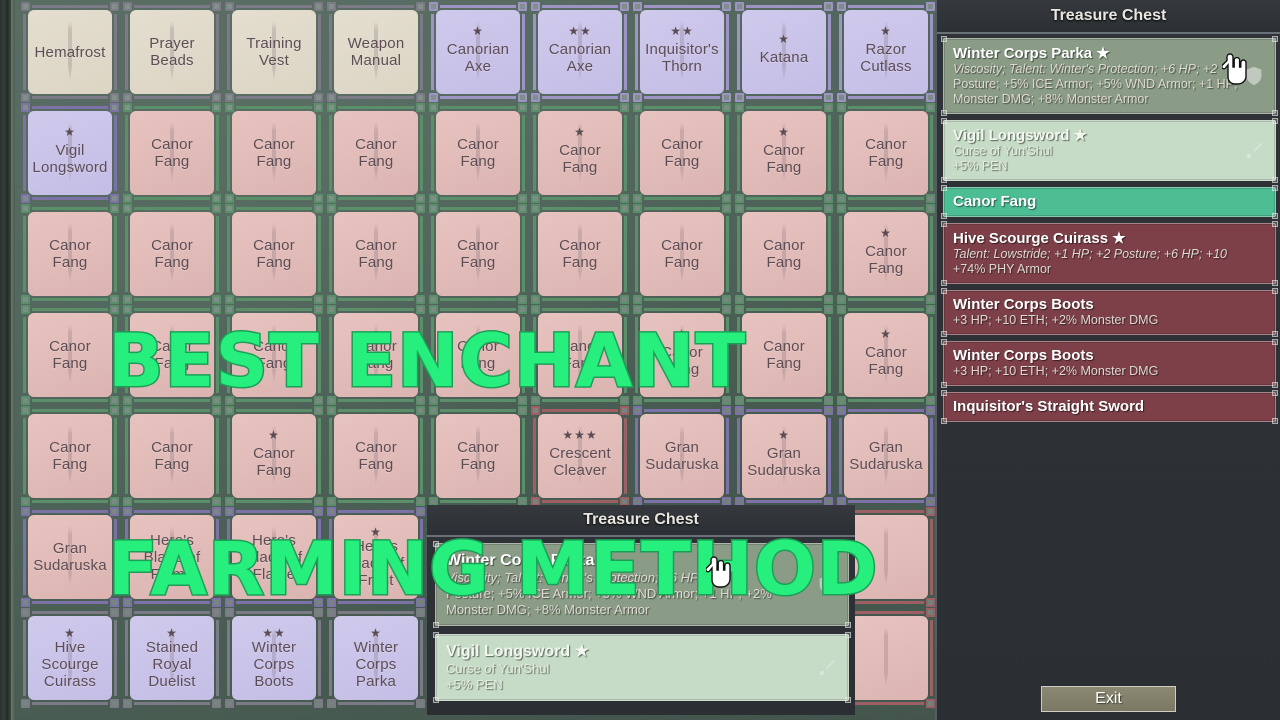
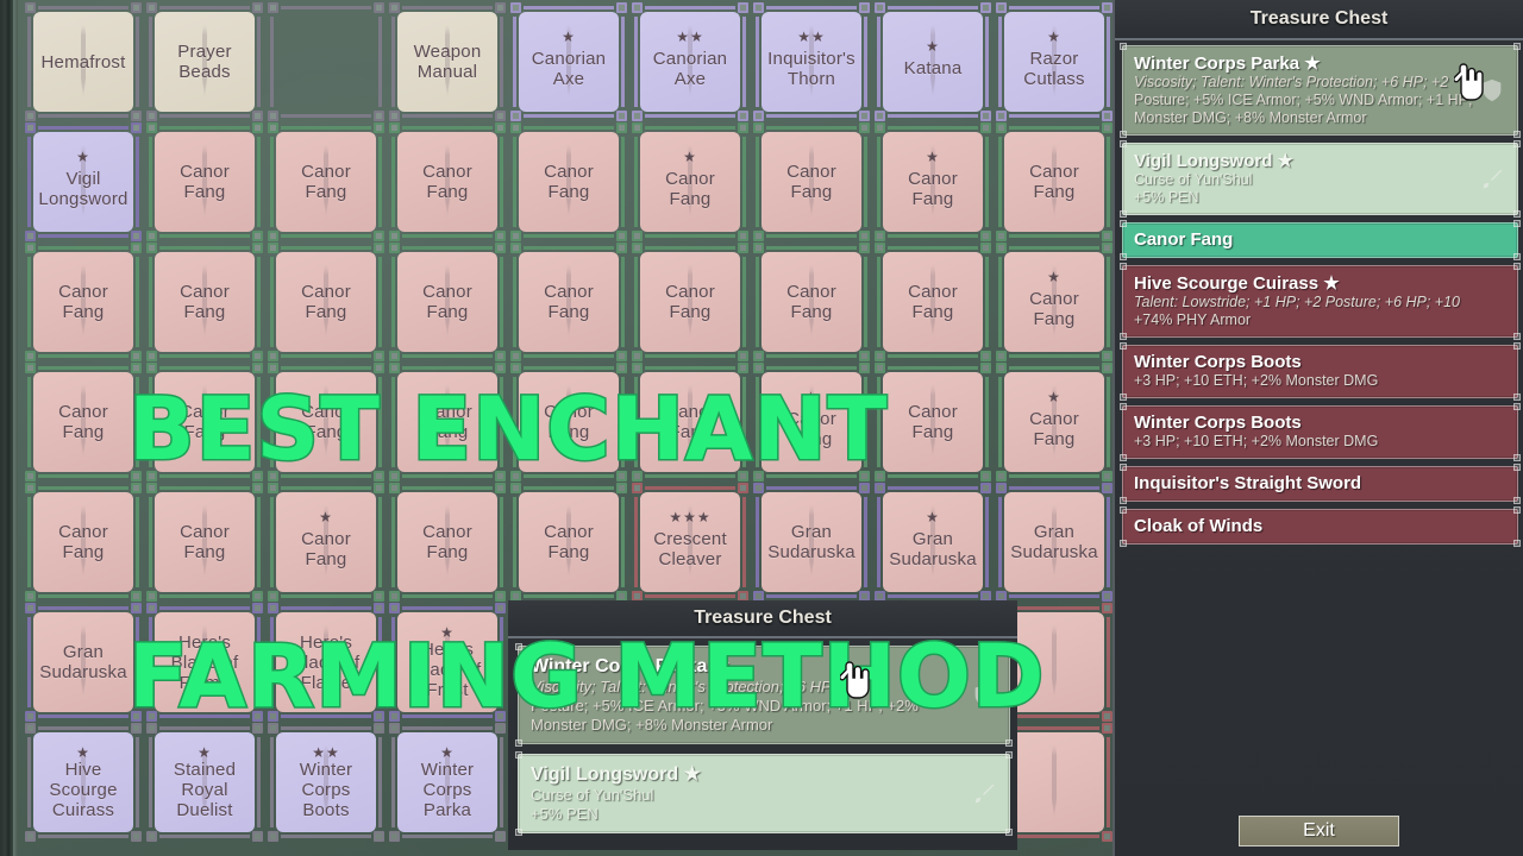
  Hemafrost
  Prayer
  Beads
- Training
- Vest
  Weapon
  Manual
  ★
  Canorian
  Axe
  ★★
  Canorian
  Axe
  ★★
  Inquisitor's
  Thorn
  ★
  Katana
  ★
  Razor
  Cutlass
  ★
  Vigil
  Longsword
  Canor
  Fang
  Canor
  Fang
  Canor
  Fang
  Canor
  Fang
  ★
  Canor
  Fang
  Canor
  Fang
  ★
  Canor
  Fang
  Canor
  Fang
  Canor
  Fang
  Canor
  Fang
  Canor
  Fang
  Canor
  Fang
  Canor
  Fang
  Canor
  Fang
  Canor
  Fang
  Canor
  Fang
  ★
  Canor
  Fang
  Canor
  Fang
  Canor
  Fang
  Canor
  Fang
  Canor
  Fang
  Canor
  Fang
  Canor
  Fang
  ★
  Canor
  Fang
  Canor
  Fang
  ★
  Canor
  Fang
  Canor
  Fang
  Canor
  Fang
  ★
  Canor
  Fang
  Canor
  Fang
  Canor
  Fang
  ★★★
  Crescent
  Cleaver
  Gran
  Sudaruska
  ★
  Gran
  Sudaruska
  Gran
  Sudaruska
  Gran
  Sudaruska
  Hero's
  Blade of
  Flame
  Hero's
  Blade of
  Flame
  ★
  Hero's
  Blade of
  Frost
  ★
  Hive
  Scourge
  Cuirass
  ★
  Stained
  Royal
  Duelist
  ★★
  Winter
  Corps
  Boots
  ★
  Winter
  Corps
  Parka
  BEST ENCHANT
  FARMING METOD
  Treasure Chest
  Winter Corps Parka ★
  Viscosity; Talent: Winter's Protection; +6 HP; +
  Posture; +5% ICE Armor; +5% WND Armor; +1 HP; +2%
  Monster DMG; +8% Monster Armor
  Vigil Longsword ★
  Curse of Yun'Shul
  +5% PEN
  Treasure Chest
  Winter Corps Parka ★
  Viscosity; Talent: Winter's Protection; +6 HP; +2
  Posture; +5% ICE Armor; +5% WND Armor; +1 HP
  Monster DMG; +8% Monster Armor
  Vigil Longsword ★
  Curse of Yun'Shul
  +5% PEN
  Canor Fang
  Hive Scourge Cuirass ★
  Talent: Lowstride; +1 HP; +2 Posture; +6 HP; +10
  +74% PHY Armor
  Winter Corps Boots
  +3 HP; +10 ETH; +2% Monster DMG
  Winter Corps Boots
  +3 HP; +10 ETH; +2% Monster DMG
  Inquisitor's Straight Sword
+ Cloak of Winds
  Exit
